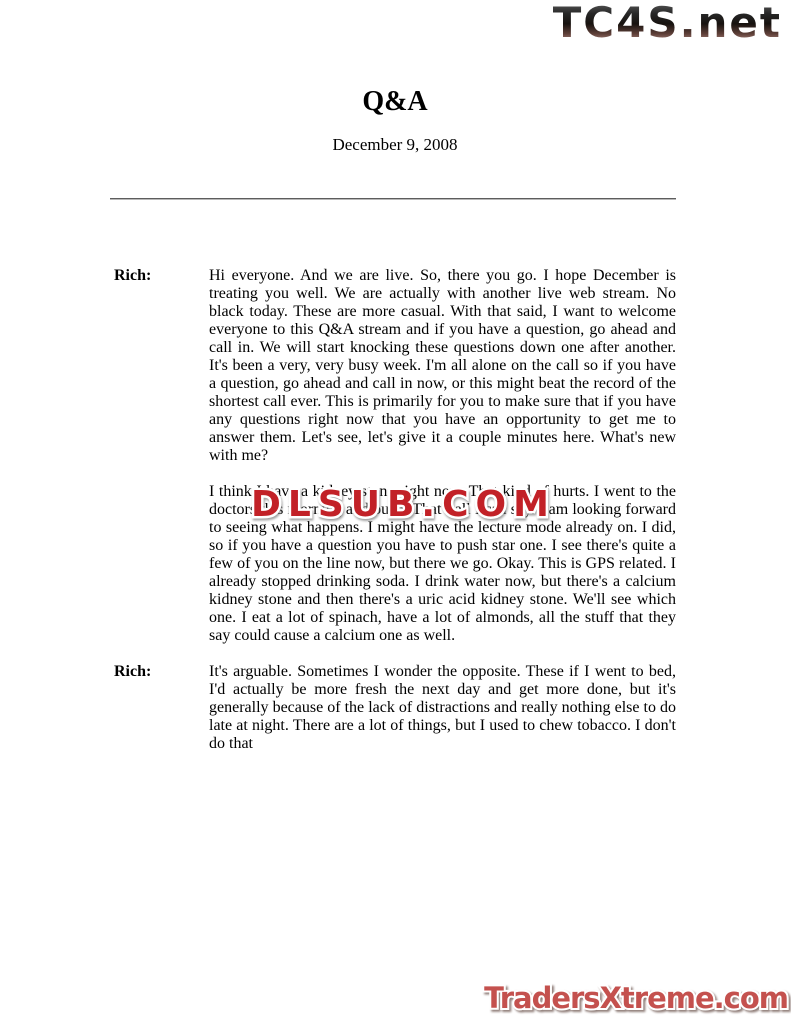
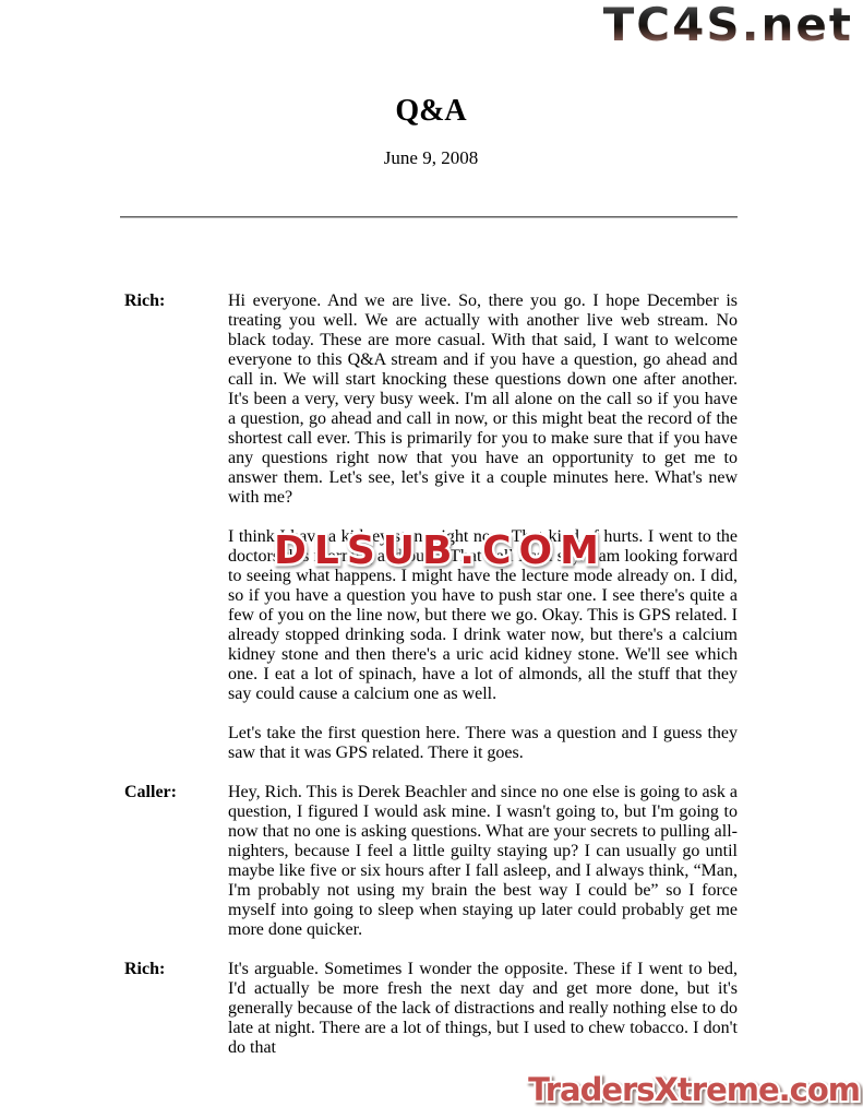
  TC4S.net
  Q&A
- December 9, 2008
+ June 9, 2008
  Rich:
  Hi everyone. And we are live. So, there you go. I hope December is treating you well. We are actually with another live web stream. No black today. These are more casual. With that said, I want to welcome everyone to this Q&A stream and if you have a question, go ahead and call in. We will start knocking these questions down one after another. It's been a very, very busy week. I'm all alone on the call so if you have a question, go ahead and call in now, or this might beat the record of the shortest call ever. This is primarily for you to make sure that if you have any questions right now that you have an opportunity to get me to answer them. Let's see, let's give it a couple minutes here. What's new with me?
  I think I have a kidney stone right now. That kind of hurts. I went to the doctors this morning and ouch. That's all I can say. I am looking forward to seeing what happens. I might have the lecture mode already on. I did, so if you have a question you have to push star one. I see there's quite a few of you on the line now, but there we go. Okay. This is GPS related. I already stopped drinking soda. I drink water now, but there's a calcium kidney stone and then there's a uric acid kidney stone. We'll see which one. I eat a lot of spinach, have a lot of almonds, all the stuff that they say could cause a calcium one as well.
+ Let's take the first question here. There was a question and I guess they saw that it was GPS related. There it goes.
+ Caller:
+ Hey, Rich. This is Derek Beachler and since no one else is going to ask a question, I figured I would ask mine. I wasn't going to, but I'm going to now that no one is asking questions. What are your secrets to pulling all-nighters, because I feel a little guilty staying up? I can usually go until maybe like five or six hours after I fall asleep, and I always think, “Man, I'm probably not using my brain the best way I could be” so I force myself into going to sleep when staying up later could probably get me more done quicker.
  Rich:
  It's arguable. Sometimes I wonder the opposite. These if I went to bed, I'd actually be more fresh the next day and get more done, but it's generally because of the lack of distractions and really nothing else to do late at night. There are a lot of things, but I used to chew tobacco. I don't do that
  DLSUB.COM
  TradersXtreme.com
